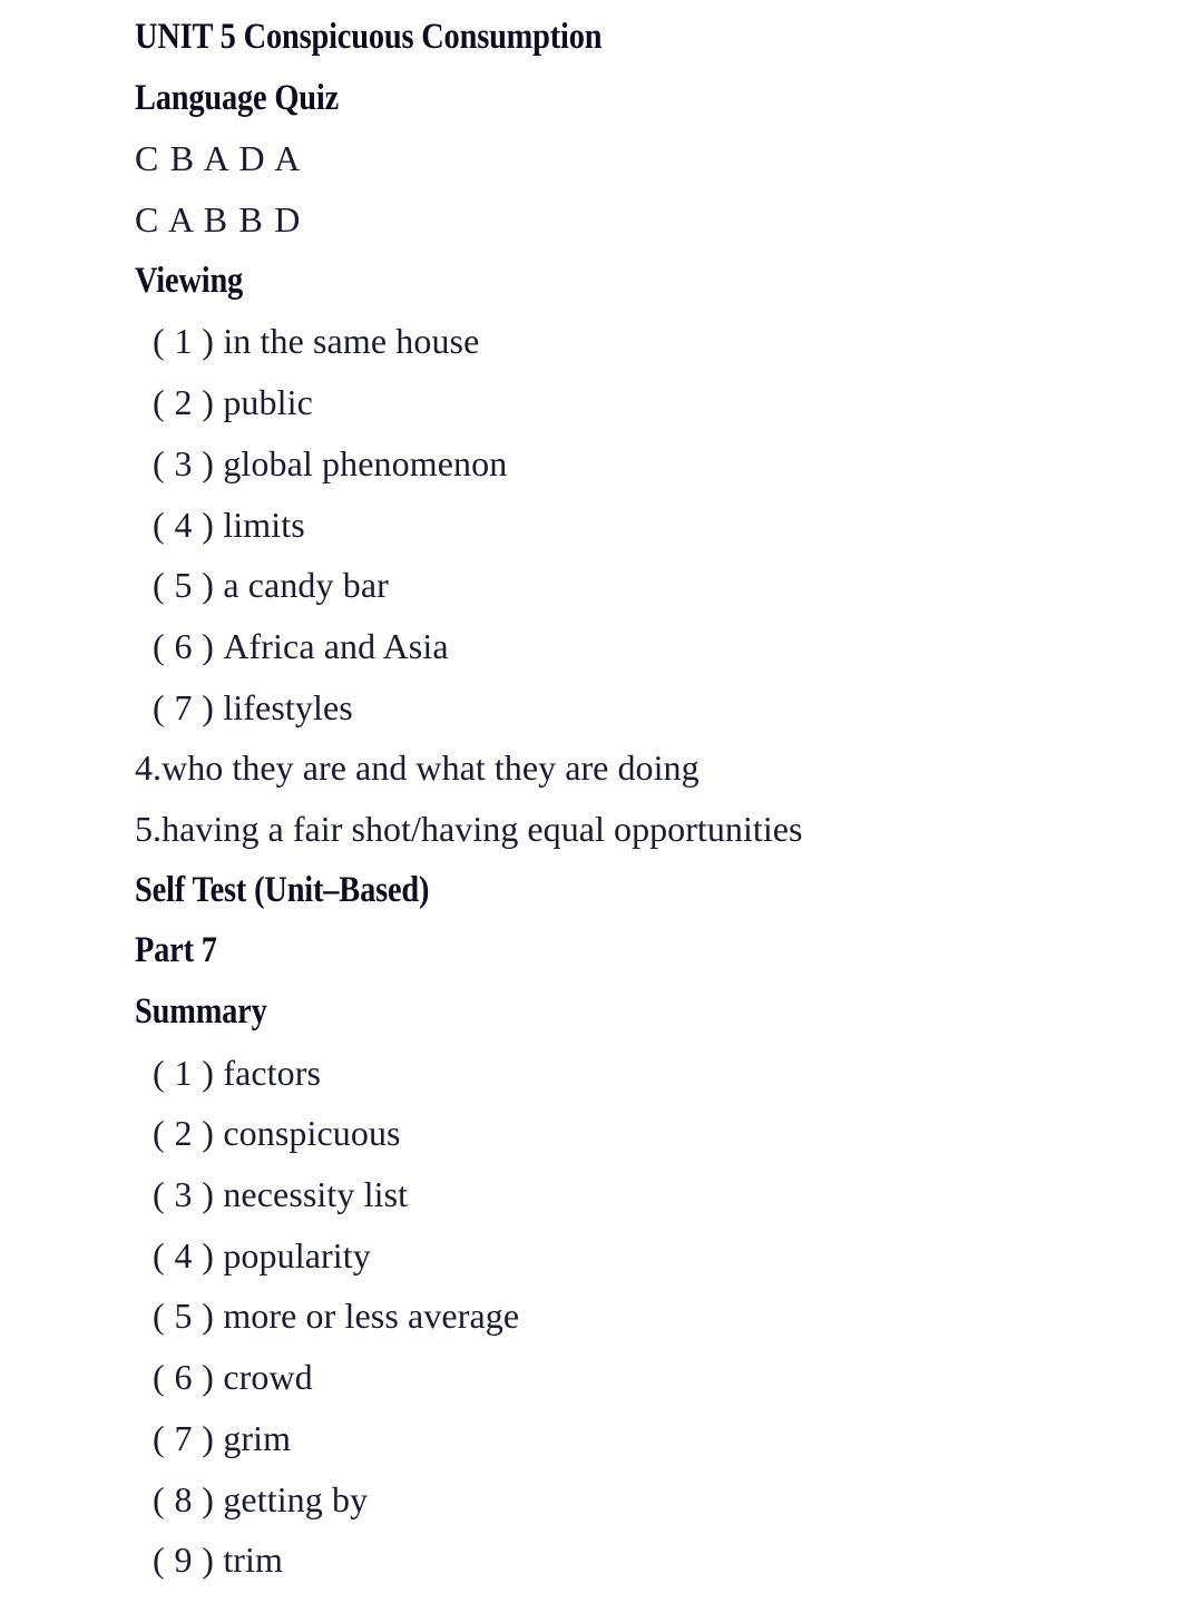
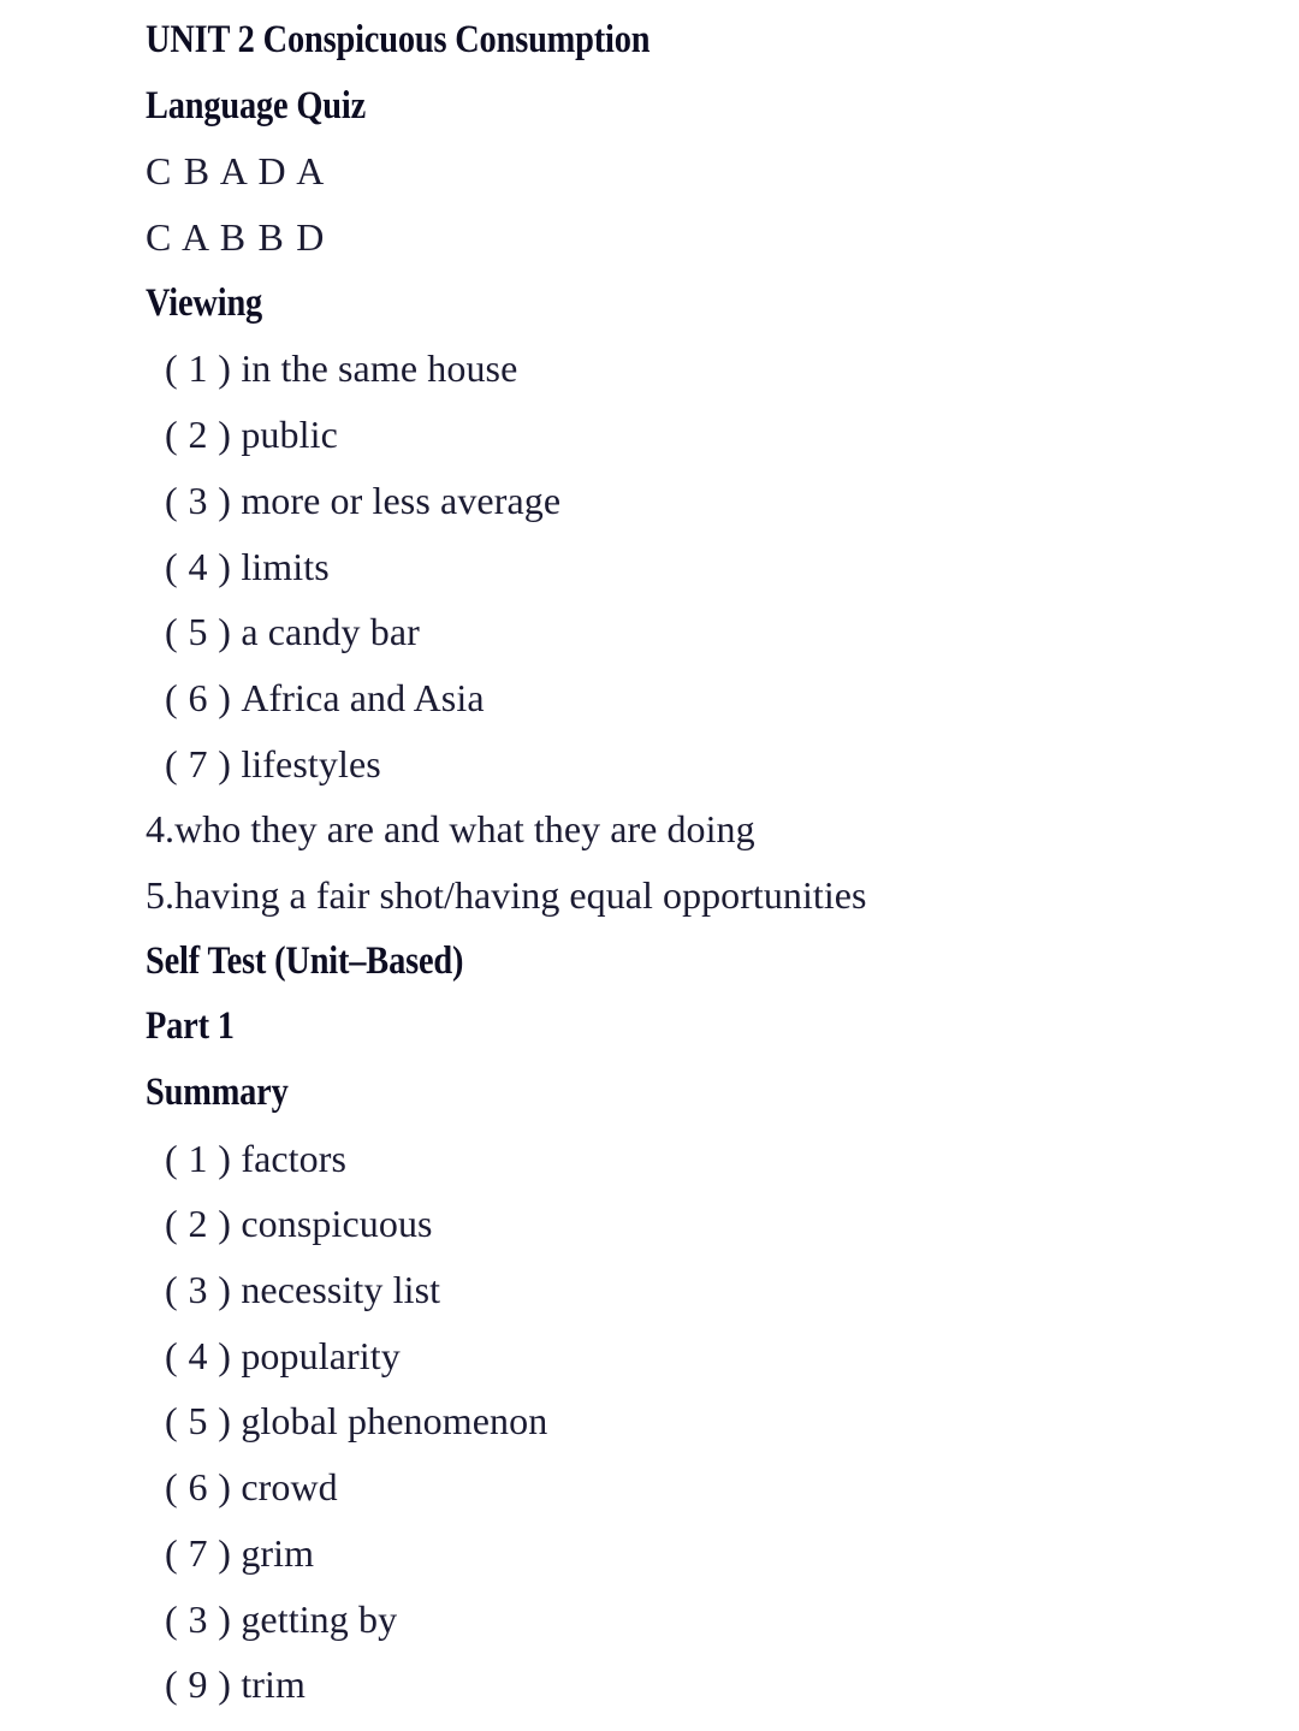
- UNIT 5 Conspicuous Consumption
+ UNIT 2 Conspicuous Consumption
  Language Quiz
  C B A D A
  C A B B D
  Viewing
  ( 1 ) in the same house
  ( 2 ) public
- ( 3 ) global phenomenon
+ ( 3 ) more or less average
  ( 4 ) limits
  ( 5 ) a candy bar
  ( 6 ) Africa and Asia
  ( 7 ) lifestyles
  4.who they are and what they are doing
  5.having a fair shot/having equal opportunities
  Self Test (Unit–Based)
- Part 7
+ Part 1
  Summary
  ( 1 ) factors
  ( 2 ) conspicuous
  ( 3 ) necessity list
  ( 4 ) popularity
- ( 5 ) more or less average
+ ( 5 ) global phenomenon
  ( 6 ) crowd
  ( 7 ) grim
- ( 8 ) getting by
+ ( 3 ) getting by
  ( 9 ) trim
